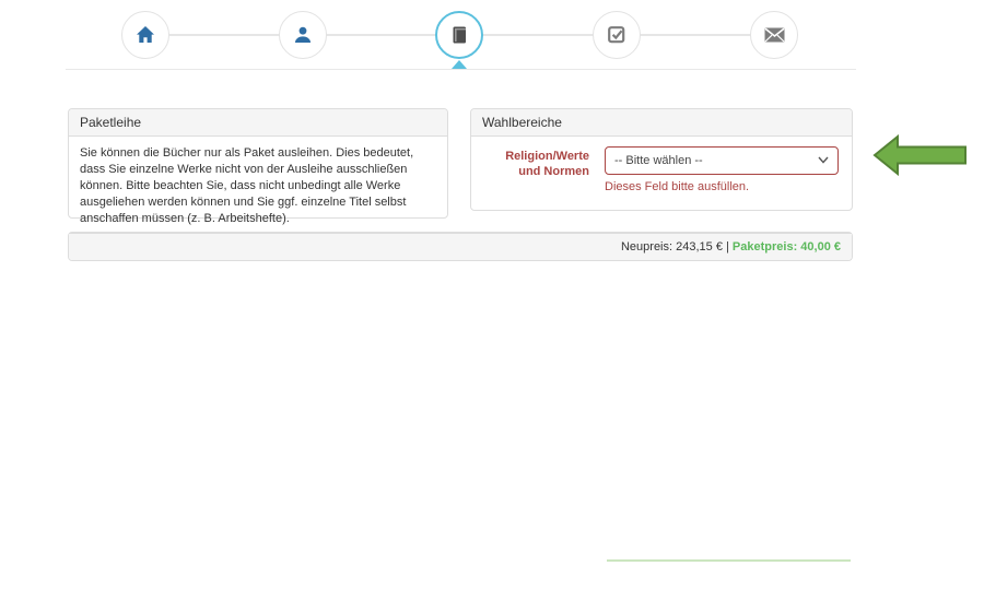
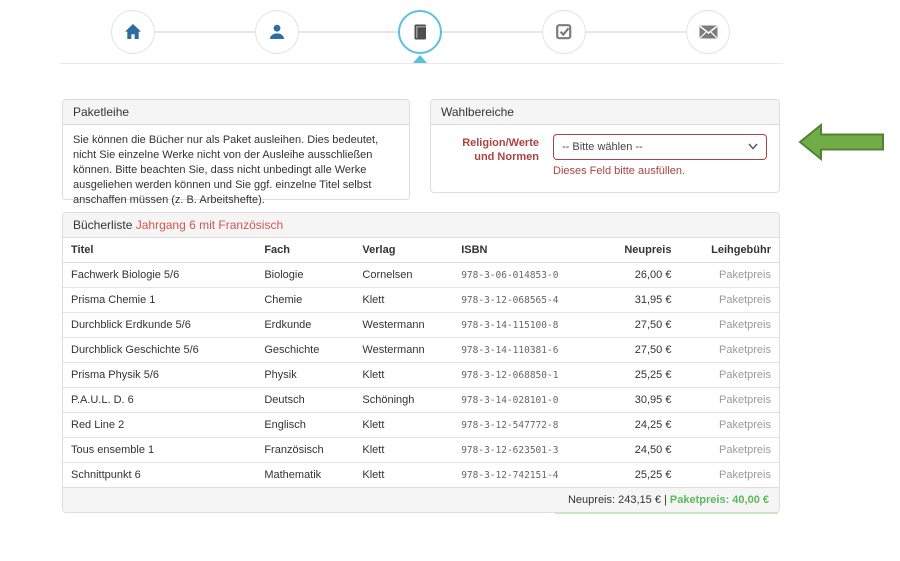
  Paketleihe
- Sie können die Bücher nur als Paket ausleihen. Dies bedeutet, dass Sie einzelne Werke nicht von der Ausleihe ausschließen können. Bitte beachten Sie, dass nicht unbedingt alle Werke ausgeliehen werden können und Sie ggf. einzelne Titel selbst anschaffen müssen (z. B. Arbeitshefte).
+ Sie können die Bücher nur als Paket ausleihen. Dies bedeutet, nicht Sie einzelne Werke nicht von der Ausleihe ausschließen können. Bitte beachten Sie, dass nicht unbedingt alle Werke ausgeliehen werden können und Sie ggf. einzelne Titel selbst anschaffen müssen (z. B. Arbeitshefte).
  Wahlbereiche
  Religion/Werte und Normen
  -- Bitte wählen --
  Dieses Feld bitte ausfüllen.
+ Bücherliste Jahrgang 6 mit Französisch
+ Titel	Fach	Verlag	ISBN	Neupreis	Leihgebühr
+ Fachwerk Biologie 5/6	Biologie	Cornelsen	978-3-06-014853-0	26,00 €	Paketpreis
+ Prisma Chemie 1	Chemie	Klett	978-3-12-068565-4	31,95 €	Paketpreis
+ Durchblick Erdkunde 5/6	Erdkunde	Westermann	978-3-14-115100-8	27,50 €	Paketpreis
+ Durchblick Geschichte 5/6	Geschichte	Westermann	978-3-14-110381-6	27,50 €	Paketpreis
+ Prisma Physik 5/6	Physik	Klett	978-3-12-068850-1	25,25 €	Paketpreis
+ P.A.U.L. D. 6	Deutsch	Schöningh	978-3-14-028101-0	30,95 €	Paketpreis
+ Red Line 2	Englisch	Klett	978-3-12-547772-8	24,25 €	Paketpreis
+ Tous ensemble 1	Französisch	Klett	978-3-12-623501-3	24,50 €	Paketpreis
+ Schnittpunkt 6	Mathematik	Klett	978-3-12-742151-4	25,25 €	Paketpreis
  Neupreis: 243,15 € | Paketpreis: 40,00 €
